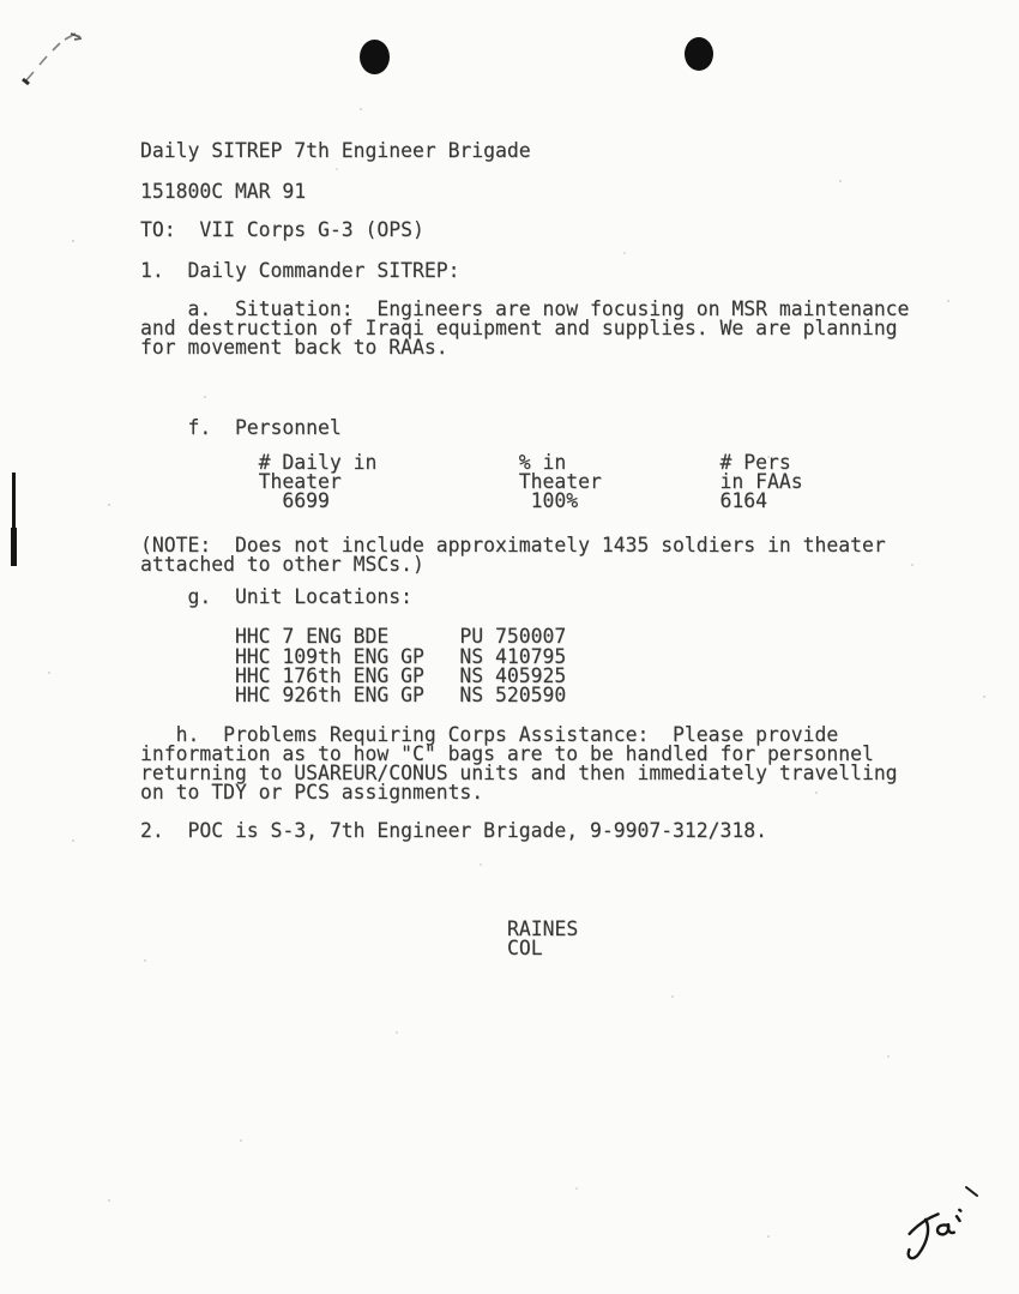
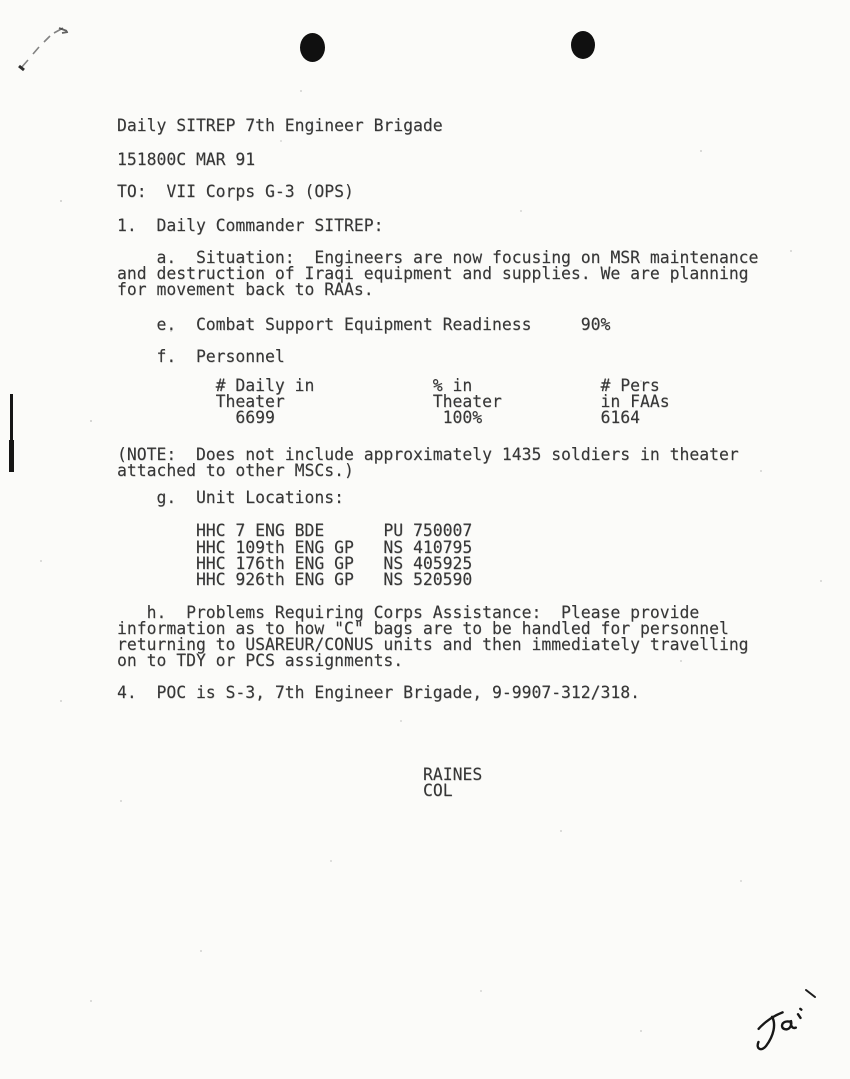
  Daily SITREP 7th Engineer Brigade
  151800C MAR 91
  TO: VII Corps G-3 (OPS)
  1. Daily Commander SITREP:
  a. Situation: Engineers are now focusing on MSR maintenance
  and destruction of Iraqi equipment and supplies. We are planning
  for movement back to RAAs.
+ e. Combat Support Equipment Readiness 90%
  f. Personnel
  # Daily in % in # Pers
  Theater Theater in FAAs
  6699 100% 6164
  (NOTE: Does not include approximately 1435 soldiers in theater
  attached to other MSCs.)
  g. Unit Locations:
  HHC 7 ENG BDE PU 750007
  HHC 109th ENG GP NS 410795
  HHC 176th ENG GP NS 405925
  HHC 926th ENG GP NS 520590
  h. Problems Requiring Corps Assistance: Please provide
  information as to how "C" bags are to be handled for personnel
  returning to USAREUR/CONUS units and then immediately travelling
  on to TDY or PCS assignments.
- 2. POC is S-3, 7th Engineer Brigade, 9-9907-312/318.
+ 4. POC is S-3, 7th Engineer Brigade, 9-9907-312/318.
  RAINES
  COL
